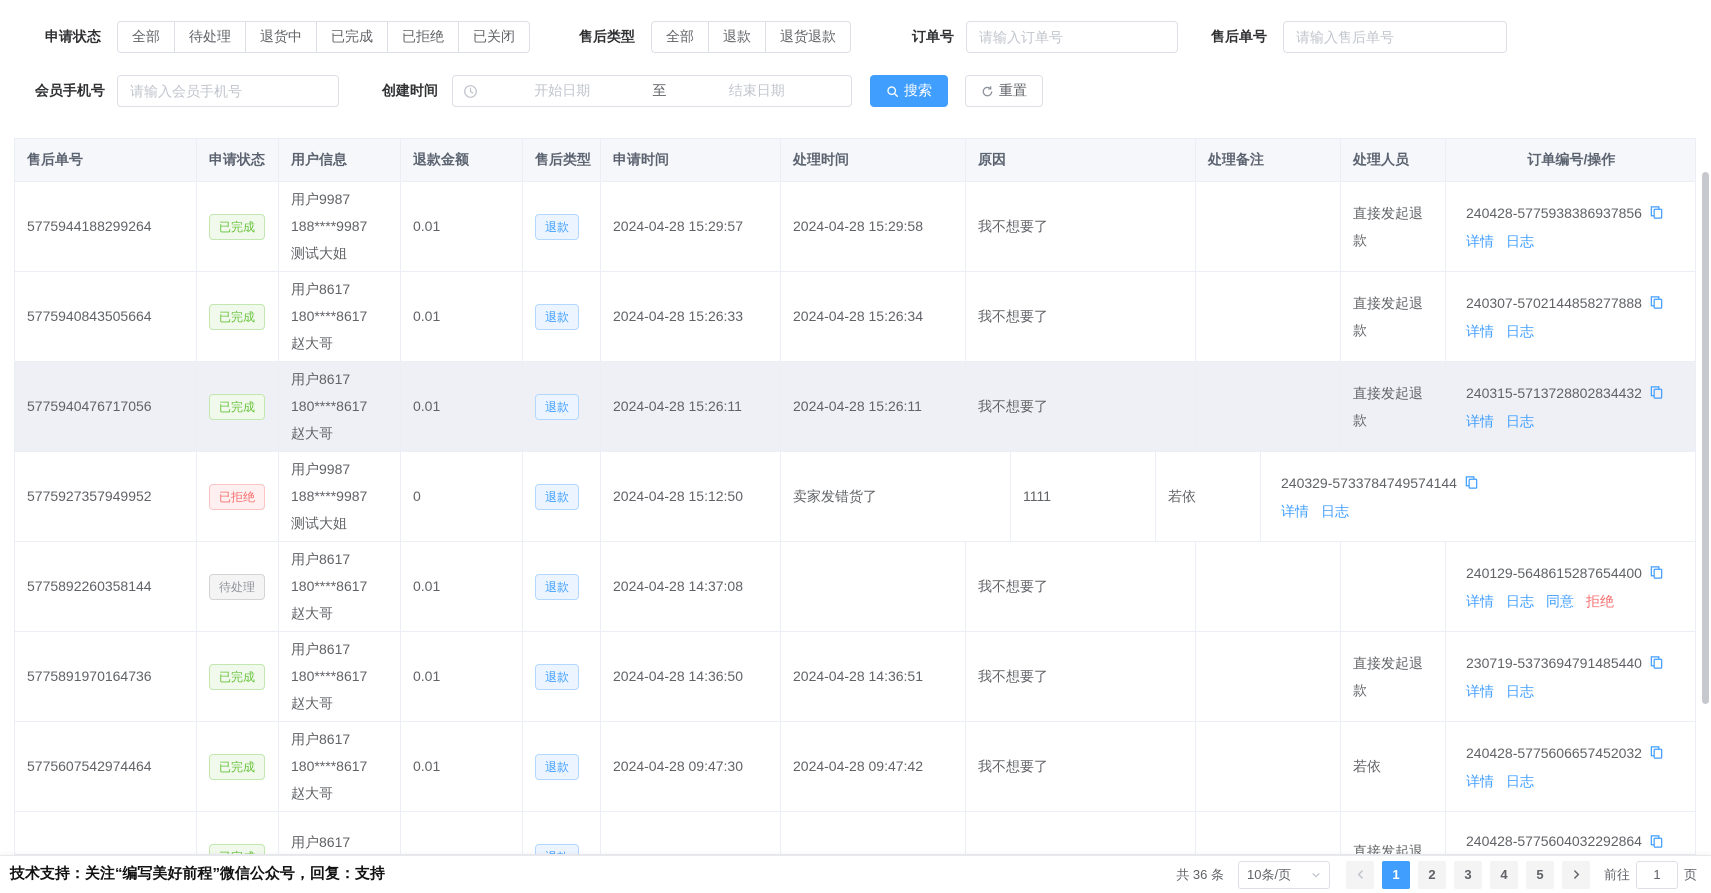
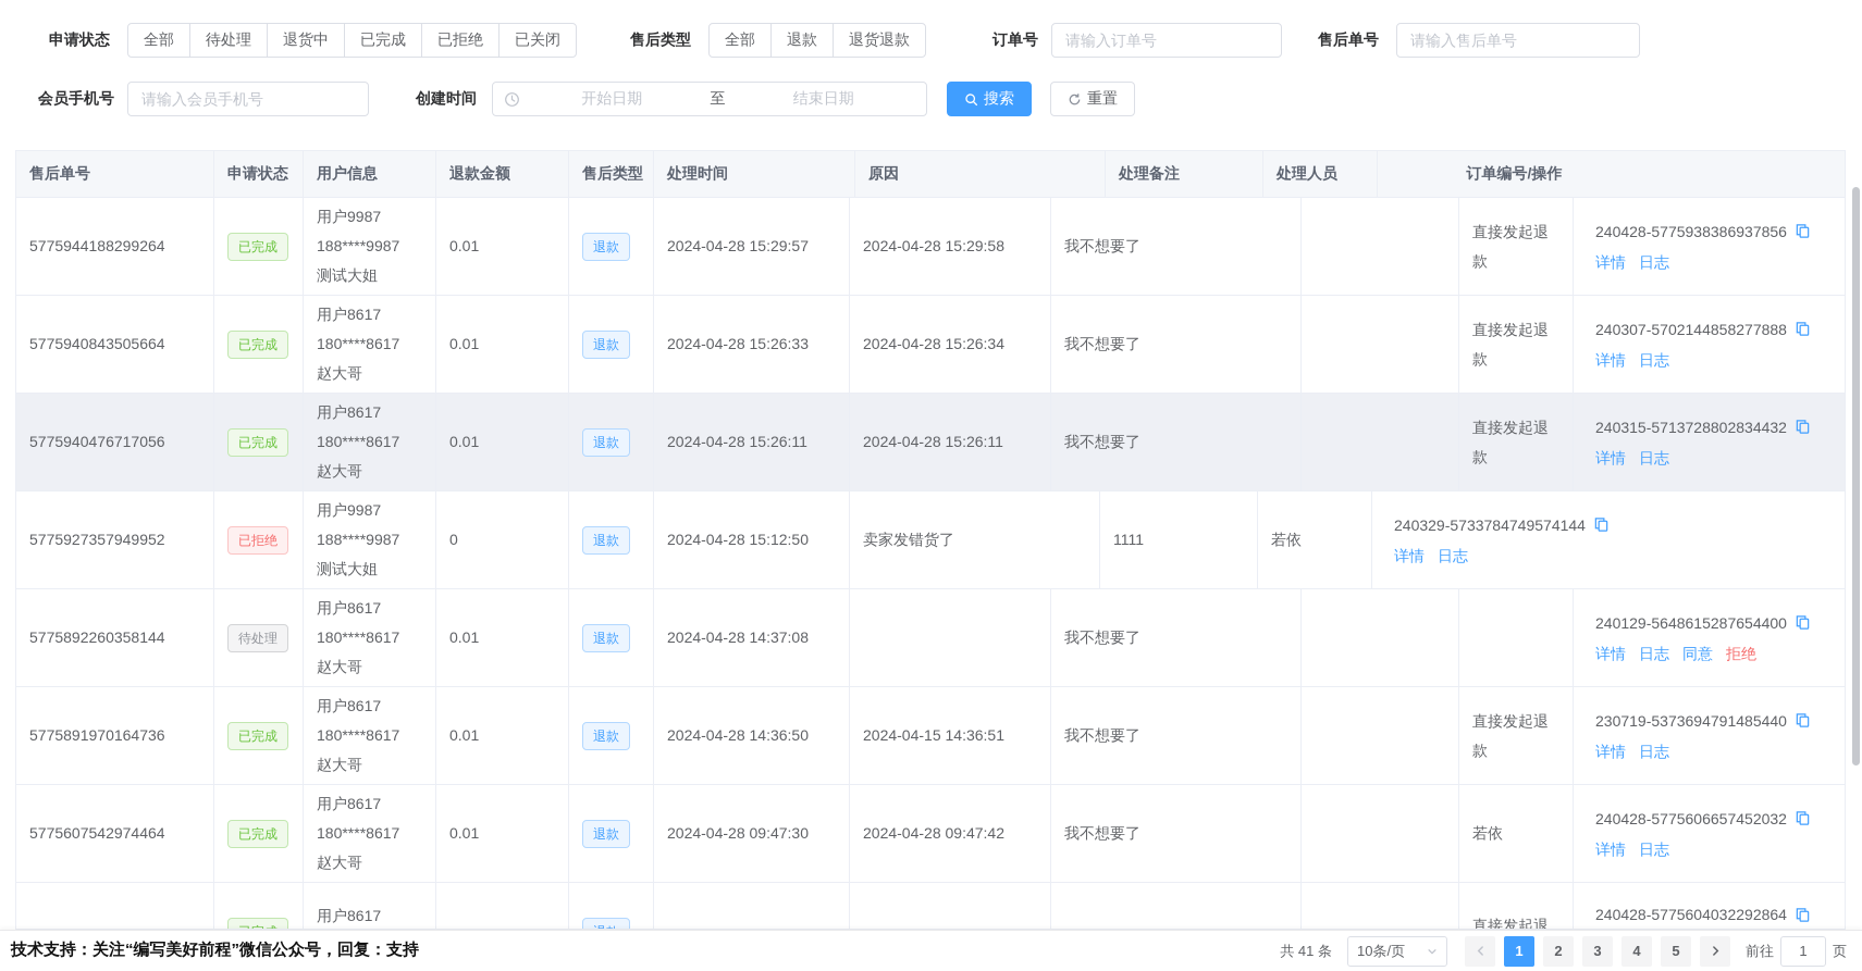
  申请状态
  全部
  待处理
  退货中
  已完成
  已拒绝
  已关闭
  售后类型
  全部
  退款
  退货退款
  订单号
  请输入订单号
  售后单号
  请输入售后单号
  会员手机号
  请输入会员手机号
  创建时间
  开始日期
  至
  结束日期
  搜索
  重置
  售后单号
  申请状态
  用户信息
  退款金额
  售后类型
- 申请时间
  处理时间
  原因
  处理备注
  处理人员
  订单编号/操作
  5775944188299264
  已完成
  用户9987
  188****9987
  测试大姐
  0.01
  退款
  2024-04-28 15:29:57
  2024-04-28 15:29:58
  我不想要了
  直接发起退款
  240428-5775938386937856
  详情
  日志
  5775940843505664
  已完成
  用户8617
  180****8617
  赵大哥
  0.01
  退款
  2024-04-28 15:26:33
  2024-04-28 15:26:34
  我不想要了
  直接发起退款
  240307-5702144858277888
  详情
  日志
  5775940476717056
  已完成
  用户8617
  180****8617
  赵大哥
  0.01
  退款
  2024-04-28 15:26:11
  2024-04-28 15:26:11
  我不想要了
  直接发起退款
  240315-5713728802834432
  详情
  日志
  5775927357949952
  已拒绝
  用户9987
  188****9987
  测试大姐
  0
  退款
  2024-04-28 15:12:50
  卖家发错货了
  1111
  若依
  240329-5733784749574144
  详情
  日志
  5775892260358144
  待处理
  用户8617
  180****8617
  赵大哥
  0.01
  退款
  2024-04-28 14:37:08
  我不想要了
  240129-5648615287654400
  详情
  日志
  同意
  拒绝
  5775891970164736
  已完成
  用户8617
  180****8617
  赵大哥
  0.01
  退款
  2024-04-28 14:36:50
- 2024-04-28 14:36:51
+ 2024-04-15 14:36:51
  我不想要了
  直接发起退款
  230719-5373694791485440
  详情
  日志
  5775607542974464
  已完成
  用户8617
  180****8617
  赵大哥
  0.01
  退款
  2024-04-28 09:47:30
  2024-04-28 09:47:42
  我不想要了
  若依
  240428-5775606657452032
  详情
  日志
  用户8617
  直接发起退
  240428-5775604032292864
  技术支持：关注“编写美好前程”微信公众号，回复：支持
- 共 36 条
+ 共 41 条
  10条/页
  1
  2
  3
  4
  5
  前往
  1
  页
